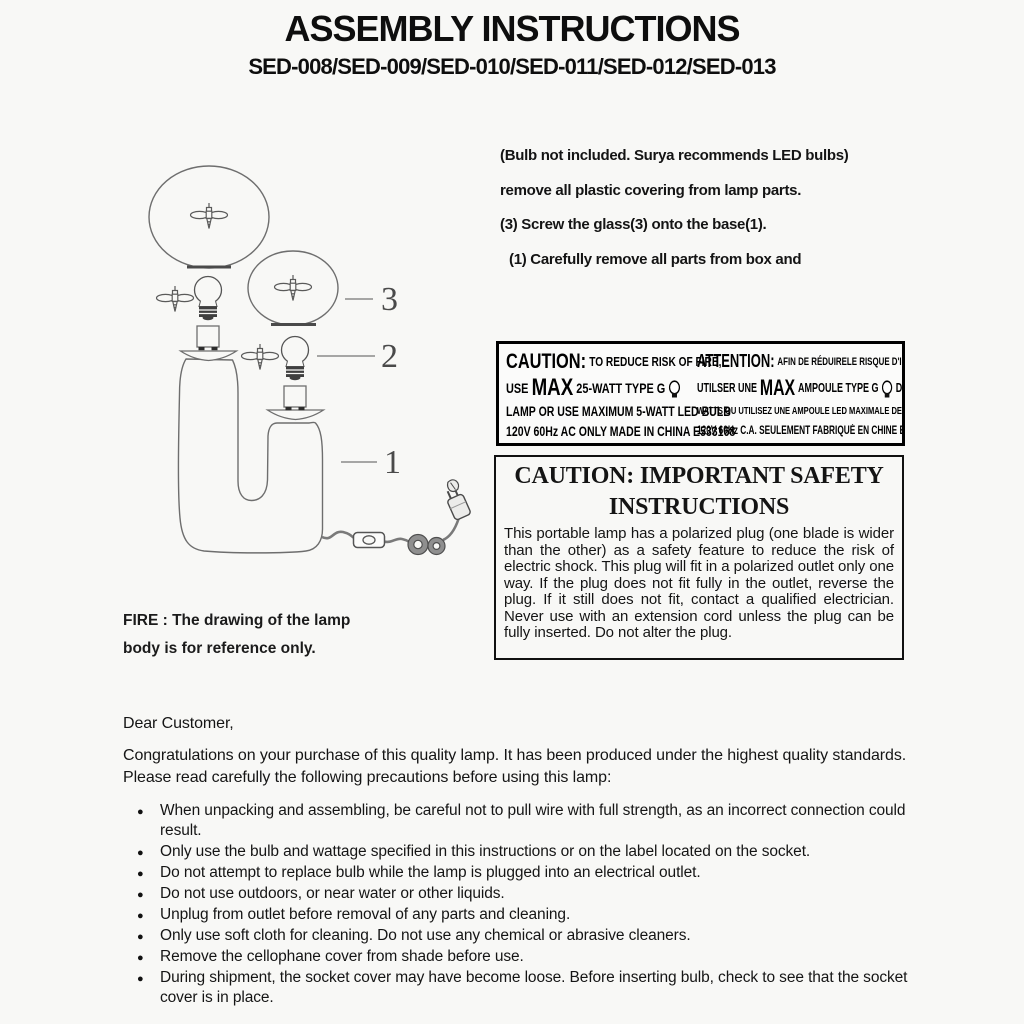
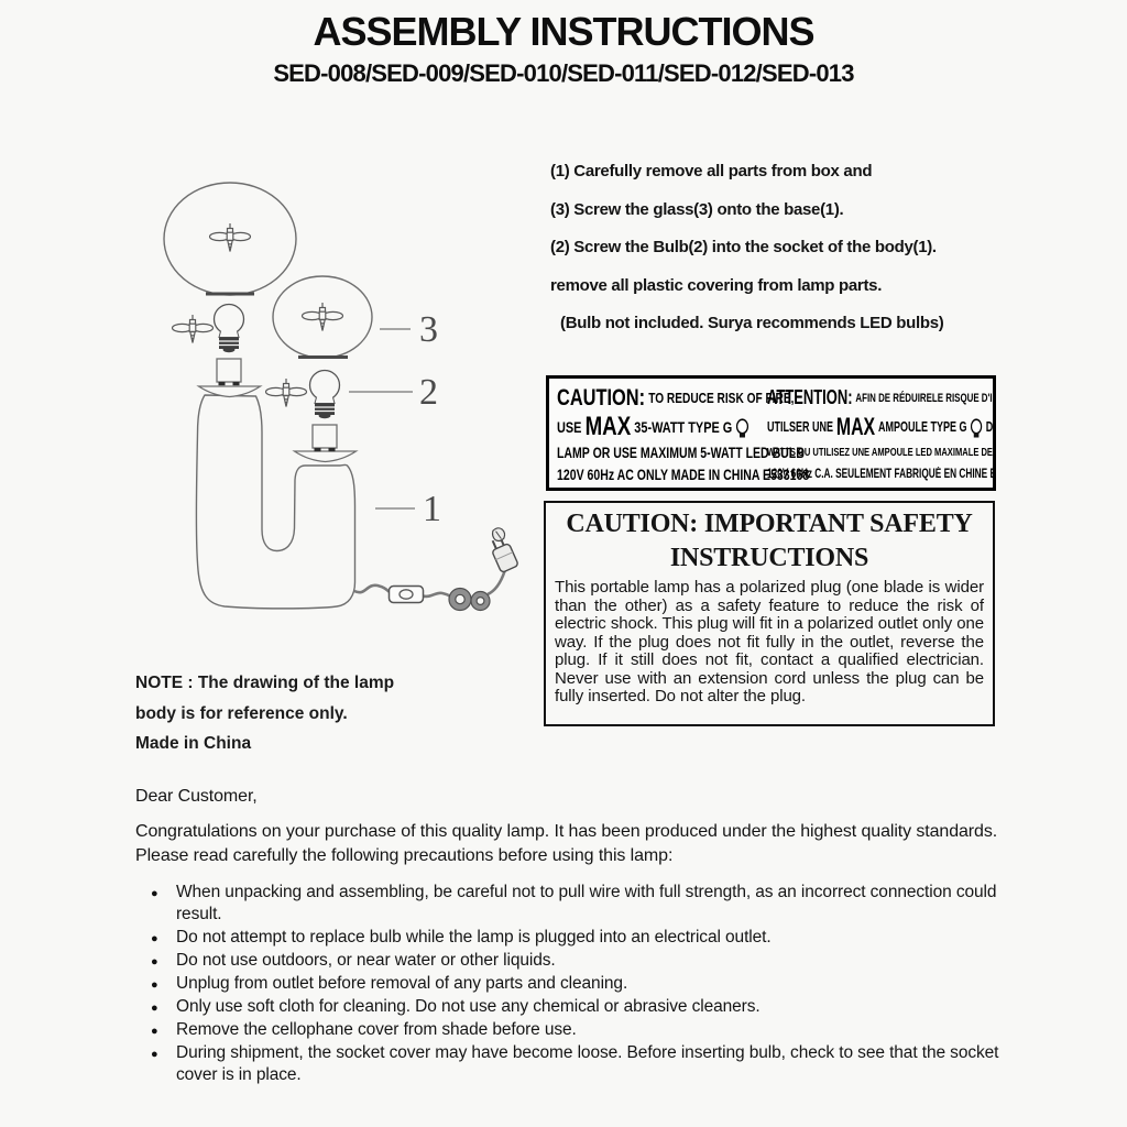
  ASSEMBLY INSTRUCTIONS
  SED-008/SED-009/SED-010/SED-011/SED-012/SED-013
  3
  2
  1
- (Bulb not included. Surya recommends LED bulbs)
+ (1) Carefully remove all parts from box and
- remove all plastic covering from lamp parts.
+ (3) Screw the glass(3) onto the base(1).
+ (2) Screw the Bulb(2) into the socket of the body(1).
- (3) Screw the glass(3) onto the base(1).
+ remove all plastic covering from lamp parts.
- (1) Carefully remove all parts from box and
+ (Bulb not included. Surya recommends LED bulbs)
  CAUTION:
  TO REDUCE RISK OF FIRE,
  USE
  MAX
- 25-WATT TYPE G
+ 35-WATT TYPE G
  LAMP OR USE MAXIMUM 5-WATT LED
  120V 60Hz AC ONLY MADE IN CHINA
  ATTENTION:
  AFIN DE RÉDUIRELE RISQUE D'I
  UTILSER UNE
  MAX
  AMPOULE TYPE G
  WATTS OU UTILISEZ UNE AMPOULE LED MAXIMALE DE
  120V 60Hz C.A. SEULEMENT FABRIQUÉ EN CHINE
  CAUTION: IMPORTANT SAFETY
  INSTRUCTIONS
  This portable lamp has a polarized plug (one blade is wider than the other) as a safety feature to reduce the risk of electric shock. This plug will fit in a polarized outlet only one way. If the plug does not fit fully in the outlet, reverse the plug. If it still does not fit, contact a qualified electrician. Never use with an extension cord unless the plug can be fully inserted. Do not alter the plug.
- FIRE : The drawing of the lamp
+ NOTE : The drawing of the lamp
  body is for reference only.
+ Made in China
  Dear Customer,
  Congratulations on your purchase of this quality lamp. It has been produced under the highest quality standards. Please read carefully the following precautions before using this lamp:
  When unpacking and assembling, be careful not to pull wire with full strength, as an incorrect connection could result.
- Only use the bulb and wattage specified in this instructions or on the label located on the socket.
  Do not attempt to replace bulb while the lamp is plugged into an electrical outlet.
  Do not use outdoors, or near water or other liquids.
  Unplug from outlet before removal of any parts and cleaning.
  Only use soft cloth for cleaning. Do not use any chemical or abrasive cleaners.
  Remove the cellophane cover from shade before use.
  During shipment, the socket cover may have become loose. Before inserting bulb, check to see that the socket cover is in place.
